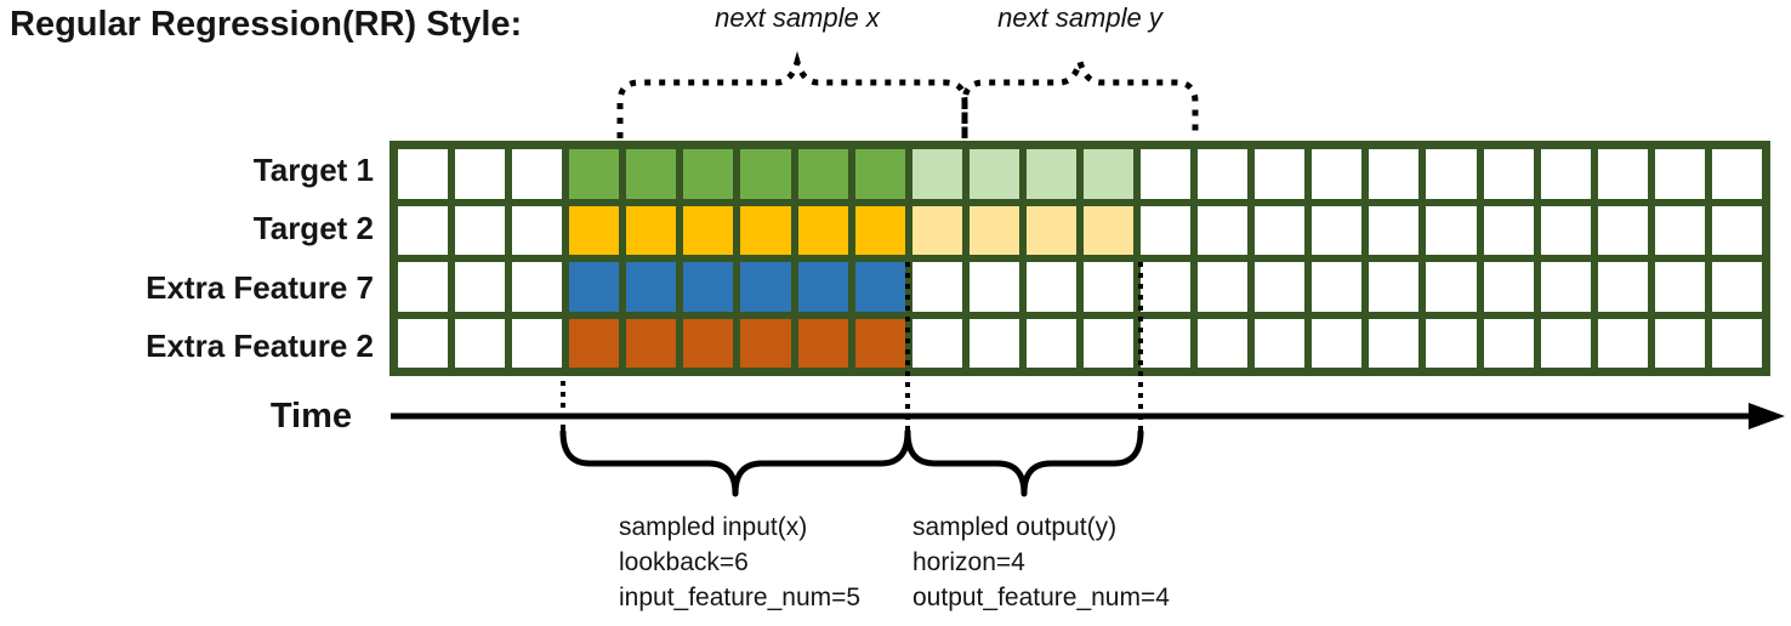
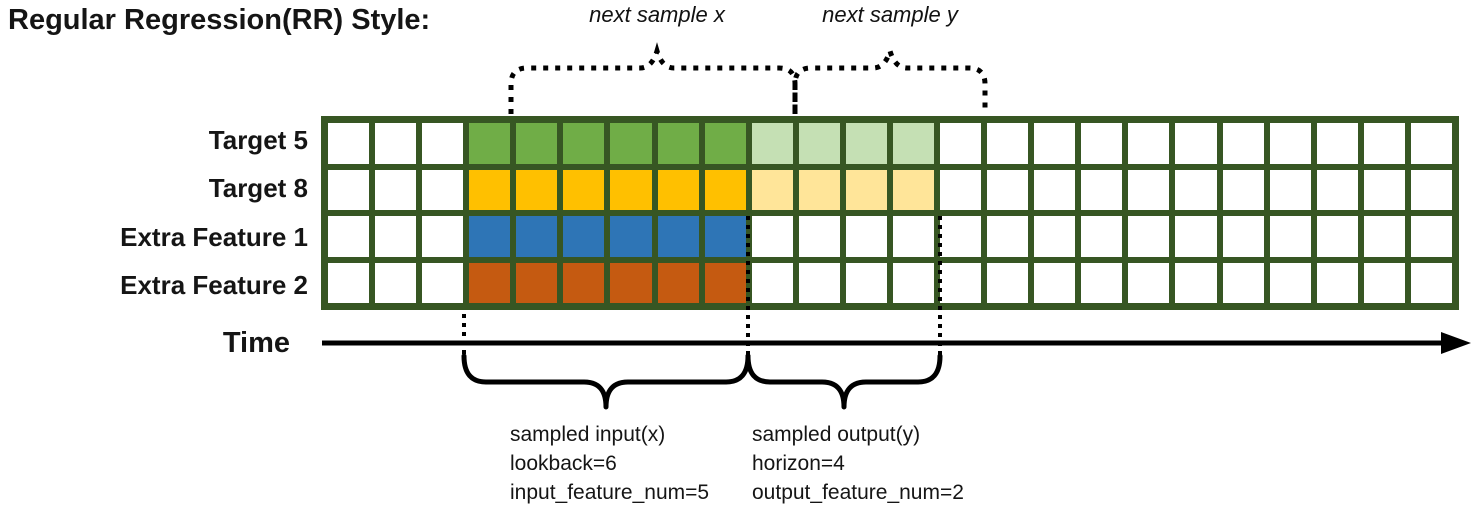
  Regular Regression(RR) Style:
  next sample x
  next sample y
- Target 1
+ Target 5
- Target 2
+ Target 8
- Extra Feature 7
+ Extra Feature 1
  Extra Feature 2
  Time
  sampled input(x)
  lookback=6
  input_feature_num=5
  sampled output(y)
  horizon=4
- output_feature_num=4
+ output_feature_num=2
